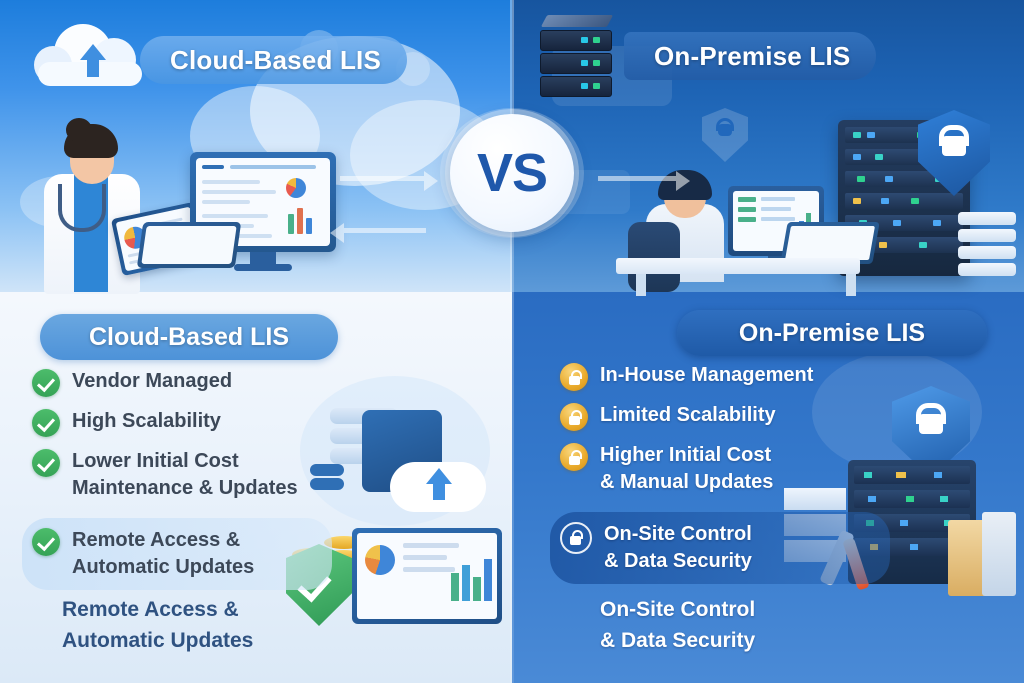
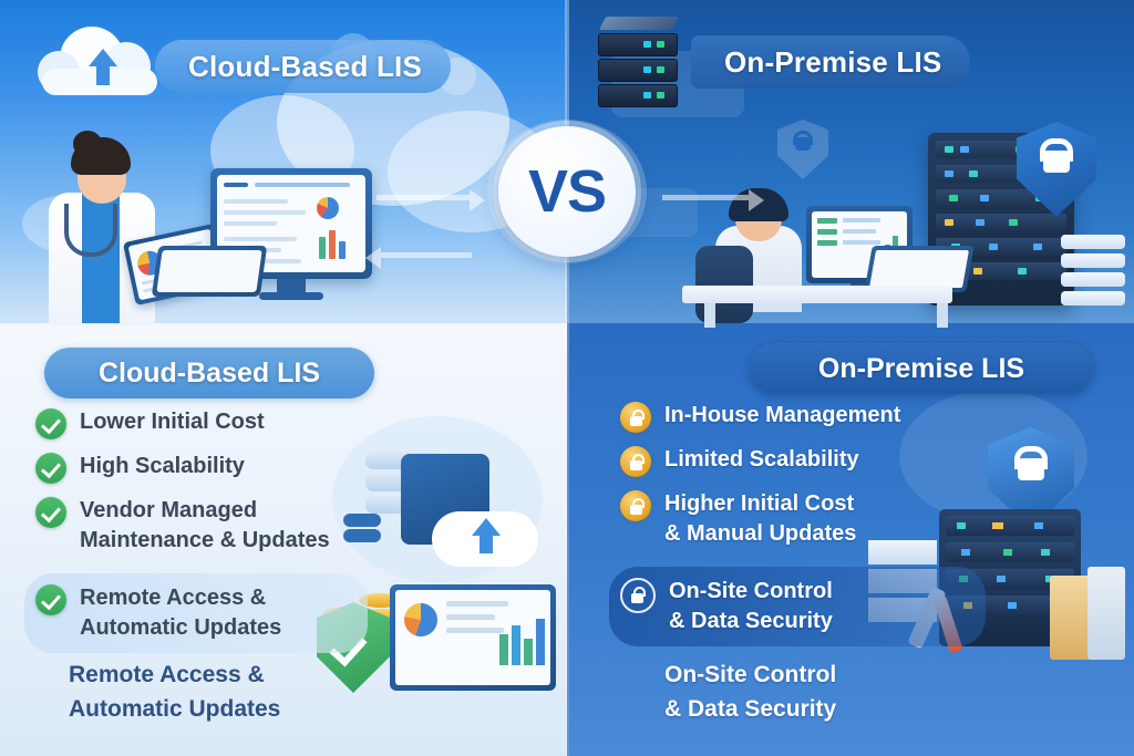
  Cloud-Based LIS
  On-Premise LIS
  VS
  Cloud-Based LIS
- Vendor Managed
+ Lower Initial Cost
  High Scalability
- Lower Initial Cost
+ Vendor Managed
  Maintenance & Updates
  Remote Access &
  Automatic Updates
  Remote Access &
  Automatic Updates
  On-Premise LIS
  In-House Management
  Limited Scalability
  Higher Initial Cost
  & Manual Updates
  On-Site Control
  & Data Security
  On-Site Control
  & Data Security
